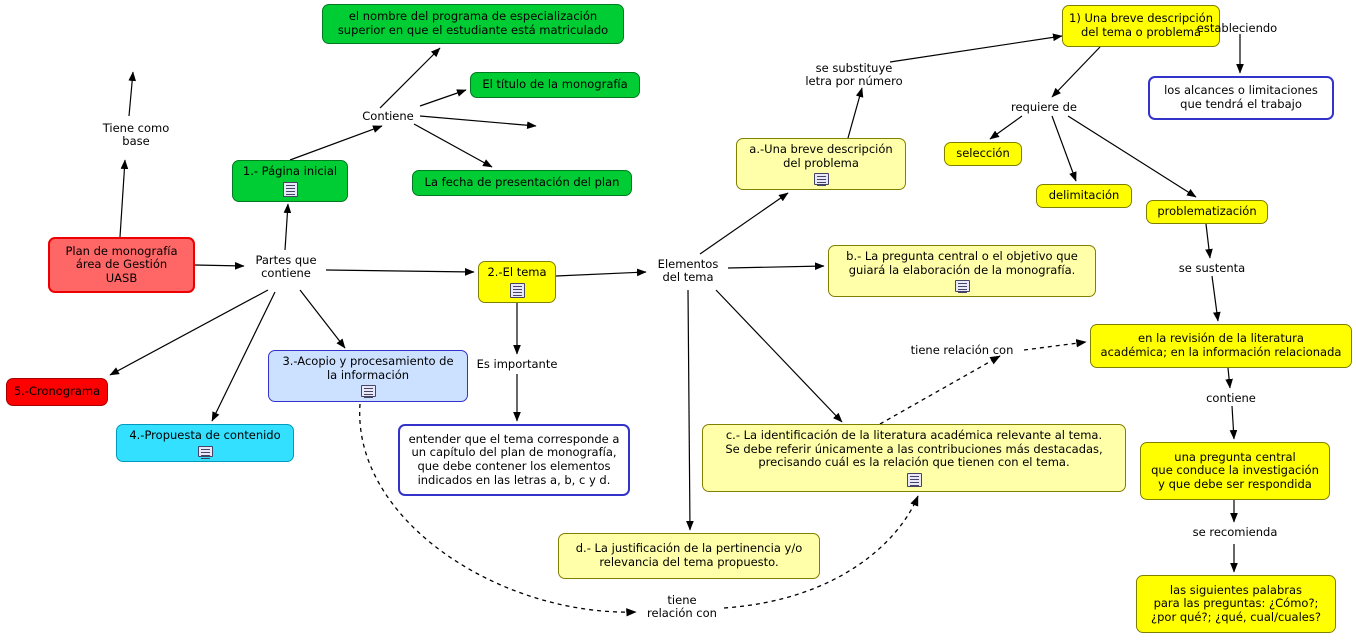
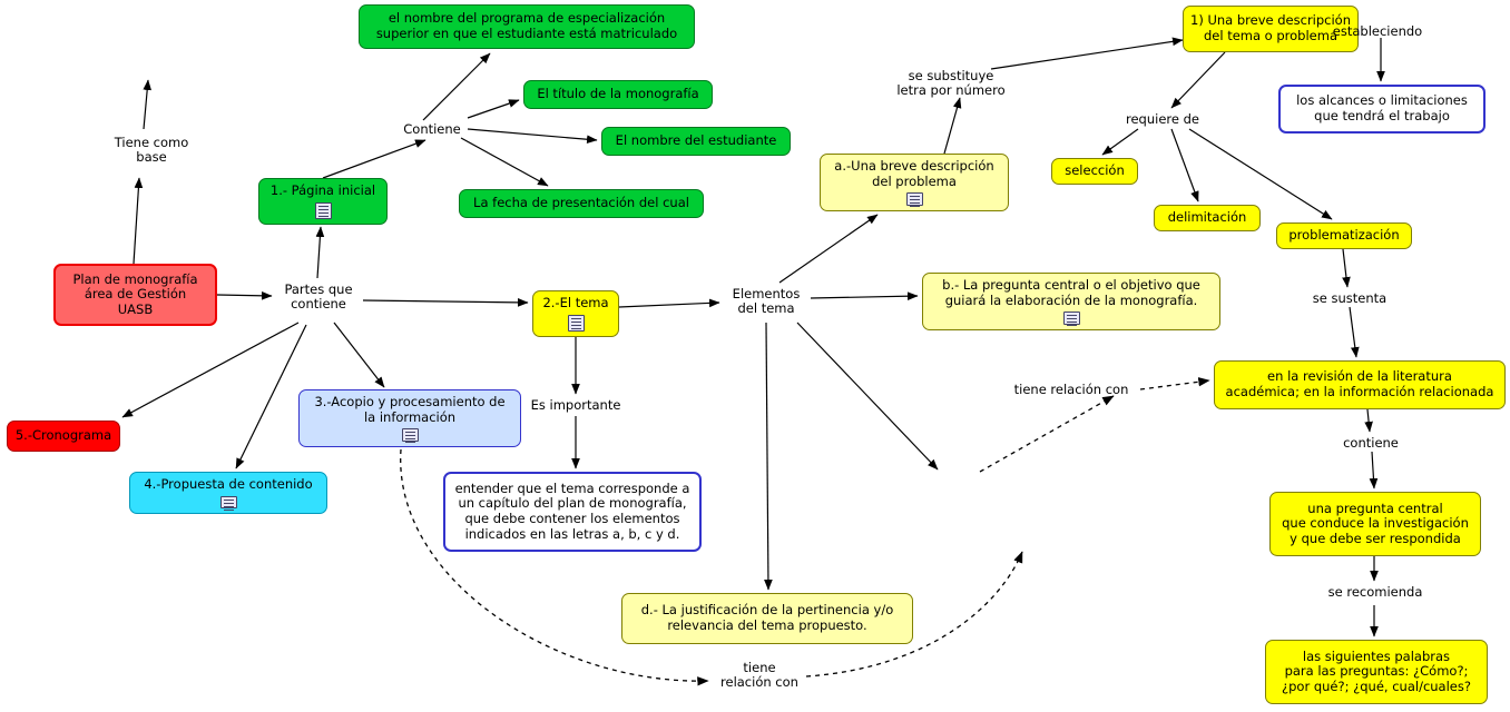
  el nombre del programa de especialización
  superior en que el estudiante está matriculado
  El título de la monografía
+ El nombre del estudiante
- La fecha de presentación del plan
+ La fecha de presentación del cual
  1.- Página inicial
  Plan de monografía
  área de Gestión
  UASB
  2.-El tema
  3.-Acopio y procesamiento de
  la información
  5.-Cronograma
  4.-Propuesta de contenido
  entender que el tema corresponde a
  un capítulo del plan de monografía,
  que debe contener los elementos
  indicados en las letras a, b, c y d.
  a.-Una breve descripción
  del problema
  b.- La pregunta central o el objetivo que
  guiará la elaboración de la monografía.
- c.- La identificación de la literatura académica relevante al tema.
- Se debe referir únicamente a las contribuciones más destacadas,
- precisando cuál es la relación que tienen con el tema.
  d.- La justificación de la pertinencia y/o
  relevancia del tema propuesto.
  1) Una breve descripción
  del tema o problema
  los alcances o limitaciones
  que tendrá el trabajo
  selección
  delimitación
  problematización
  en la revisión de la literatura
  académica; en la información relacionada
  una pregunta central
  que conduce la investigación
  y que debe ser respondida
  las siguientes palabras
  para las preguntas: ¿Cómo?;
  ¿por qué?; ¿qué, cual/cuales?
  Tiene como
  base
  Contiene
  Partes que
  contiene
  Es importante
  Elementos
  del tema
  se substituye
  letra por número
  estableciendo
  requiere de
  se sustenta
  contiene
  se recomienda
  tiene relación con
  tiene
  relación con
